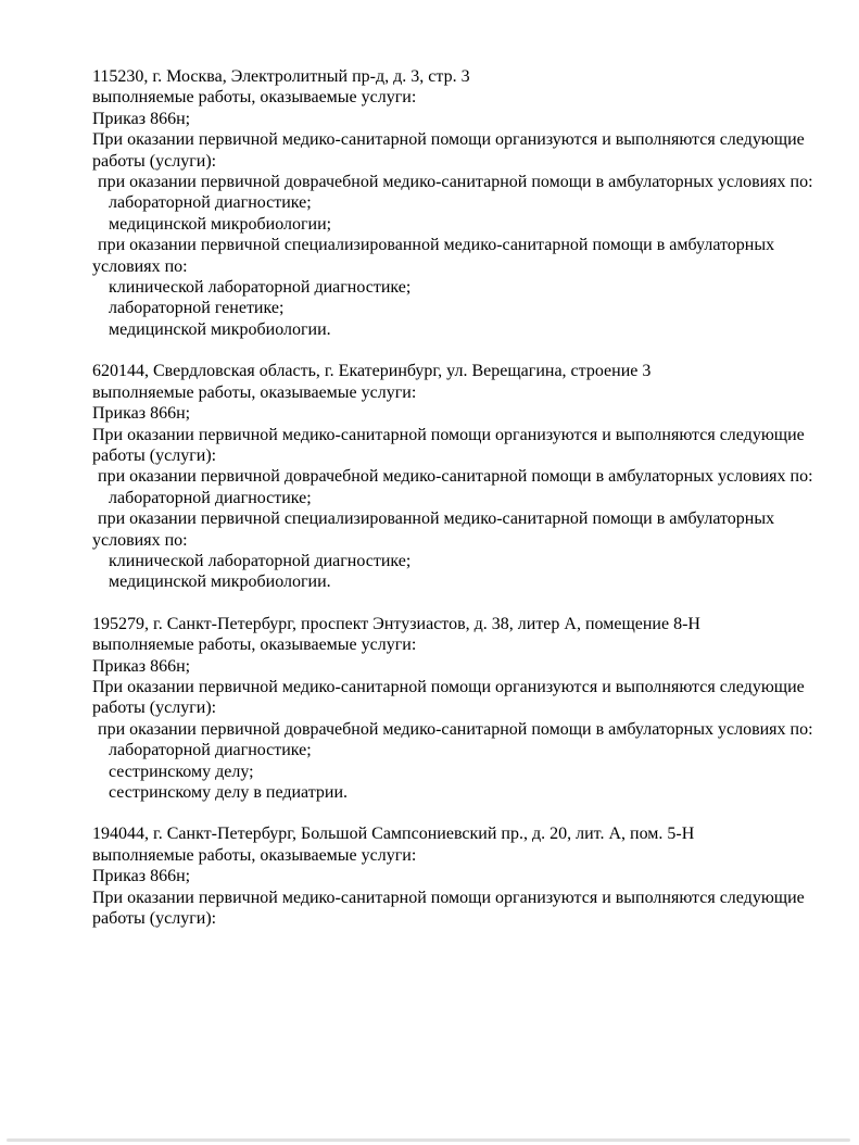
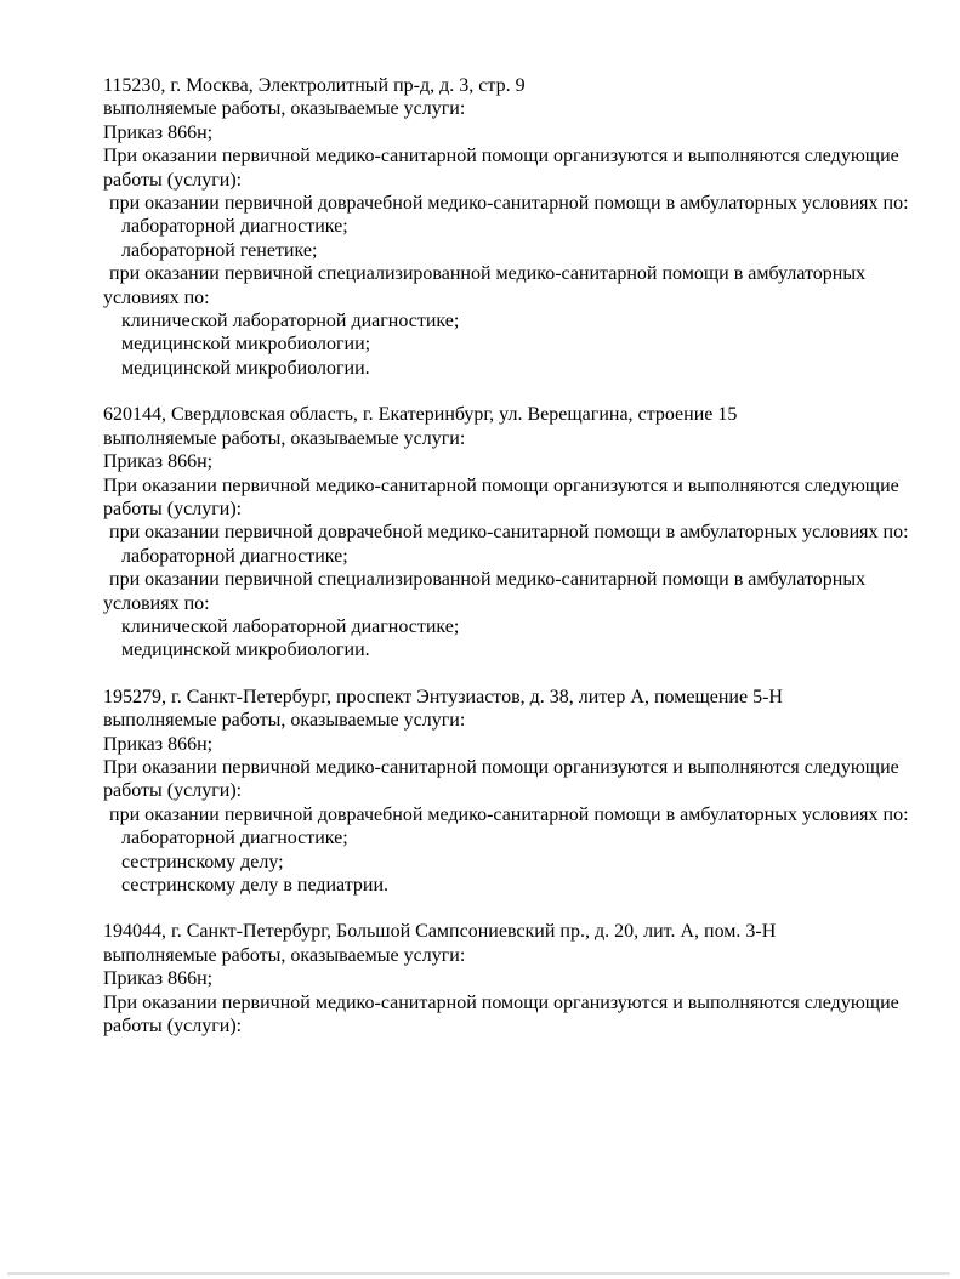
- 115230, г. Москва, Электролитный пр-д, д. 3, стр. 3
+ 115230, г. Москва, Электролитный пр-д, д. 3, стр. 9
  выполняемые работы, оказываемые услуги:
  Приказ 866н;
  При оказании первичной медико-санитарной помощи организуются и выполняются следующие работы (услуги):
  при оказании первичной доврачебной медико-санитарной помощи в амбулаторных условиях по:
  лабораторной диагностике;
- медицинской микробиологии;
+ лабораторной генетике;
  при оказании первичной специализированной медико-санитарной помощи в амбулаторных условиях по:
  клинической лабораторной диагностике;
- лабораторной генетике;
+ медицинской микробиологии;
  медицинской микробиологии.
- 620144, Свердловская область, г. Екатеринбург, ул. Верещагина, строение 3
+ 620144, Свердловская область, г. Екатеринбург, ул. Верещагина, строение 15
  выполняемые работы, оказываемые услуги:
  Приказ 866н;
  При оказании первичной медико-санитарной помощи организуются и выполняются следующие работы (услуги):
  при оказании первичной доврачебной медико-санитарной помощи в амбулаторных условиях по:
  лабораторной диагностике;
  при оказании первичной специализированной медико-санитарной помощи в амбулаторных условиях по:
  клинической лабораторной диагностике;
  медицинской микробиологии.
- 195279, г. Санкт-Петербург, проспект Энтузиастов, д. 38, литер А, помещение 8-Н
+ 195279, г. Санкт-Петербург, проспект Энтузиастов, д. 38, литер А, помещение 5-Н
  выполняемые работы, оказываемые услуги:
  Приказ 866н;
  При оказании первичной медико-санитарной помощи организуются и выполняются следующие работы (услуги):
  при оказании первичной доврачебной медико-санитарной помощи в амбулаторных условиях по:
  лабораторной диагностике;
  сестринскому делу;
  сестринскому делу в педиатрии.
- 194044, г. Санкт-Петербург, Большой Сампсониевский пр., д. 20, лит. А, пом. 5-Н
+ 194044, г. Санкт-Петербург, Большой Сампсониевский пр., д. 20, лит. А, пом. 3-Н
  выполняемые работы, оказываемые услуги:
  Приказ 866н;
  При оказании первичной медико-санитарной помощи организуются и выполняются следующие работы (услуги):
